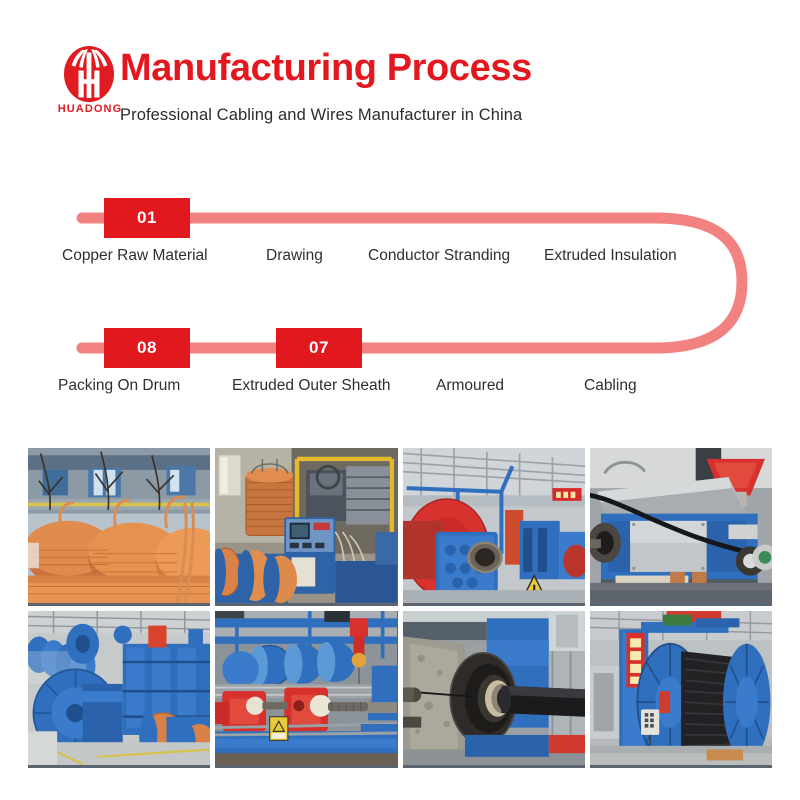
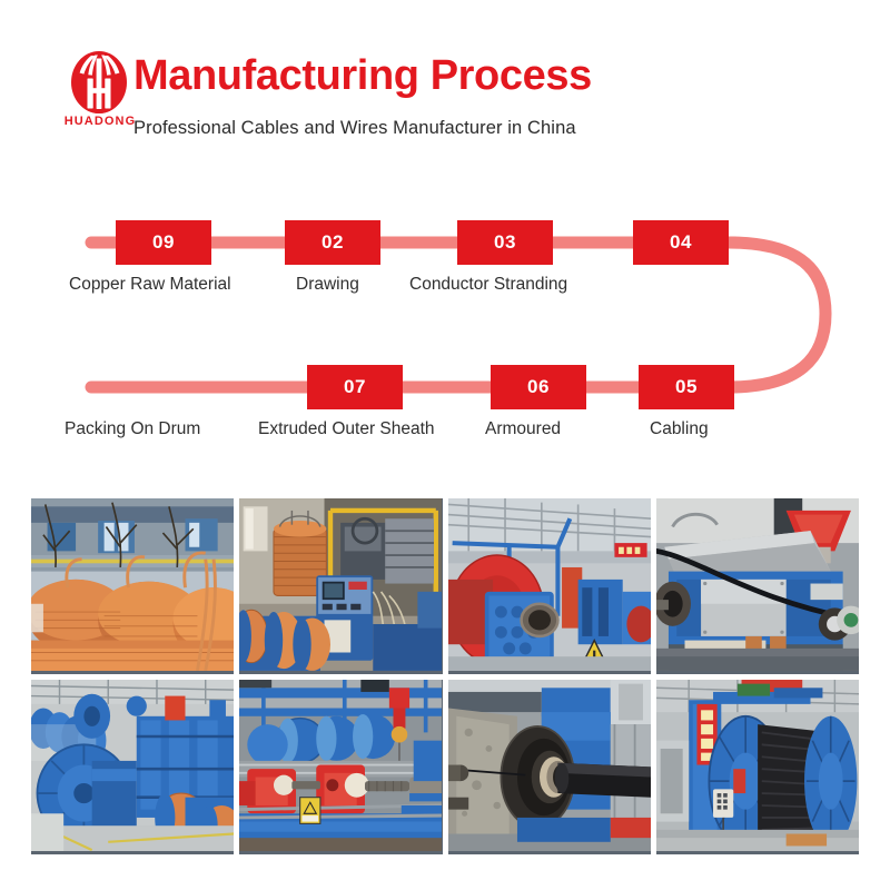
  HUADONG
  Manufacturing Process
- Professional Cabling and Wires Manufacturer in China
+ Professional Cables and Wires Manufacturer in China
- 01
+ 09
+ 02
+ 03
+ 04
  Copper Raw Material
  Drawing
  Conductor Stranding
- Extruded Insulation
- 08
  07
+ 06
+ 05
  Packing On Drum
  Extruded Outer Sheath
  Armoured
  Cabling
